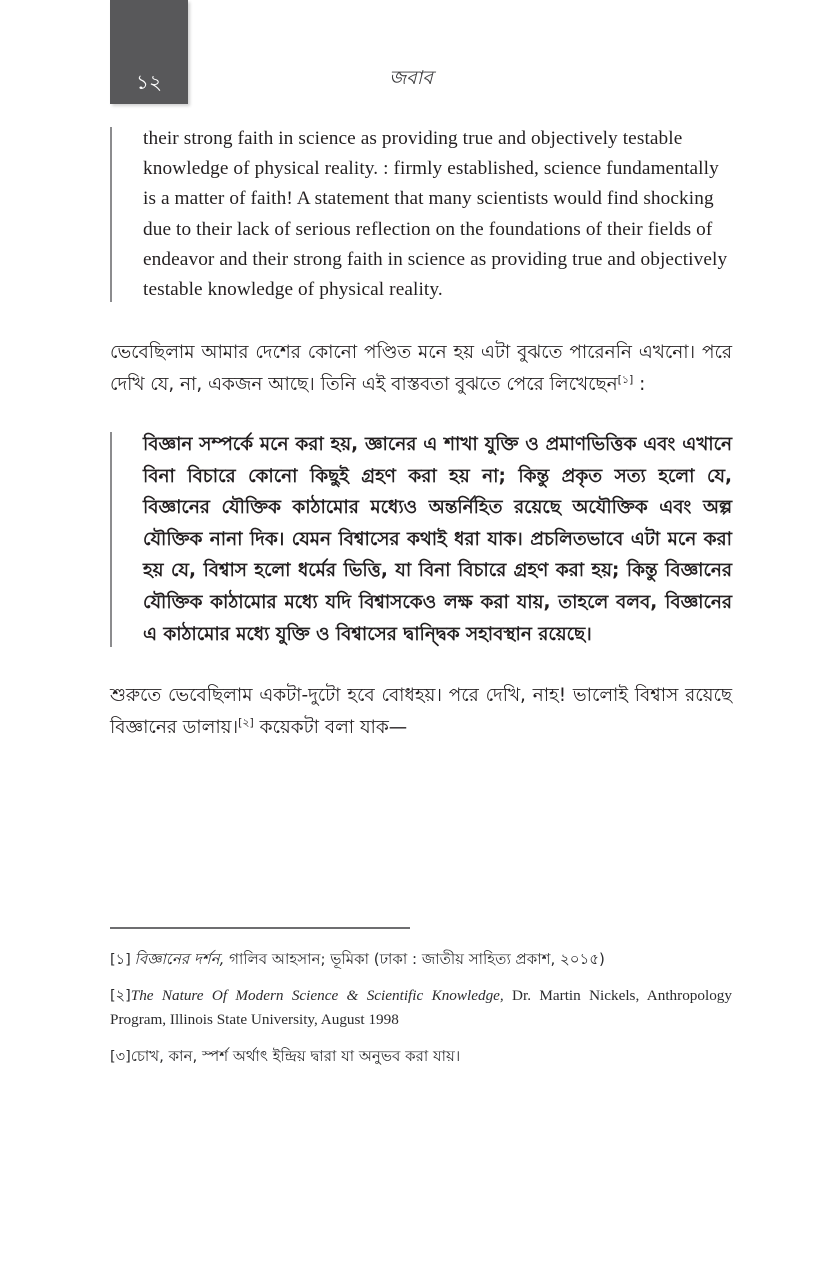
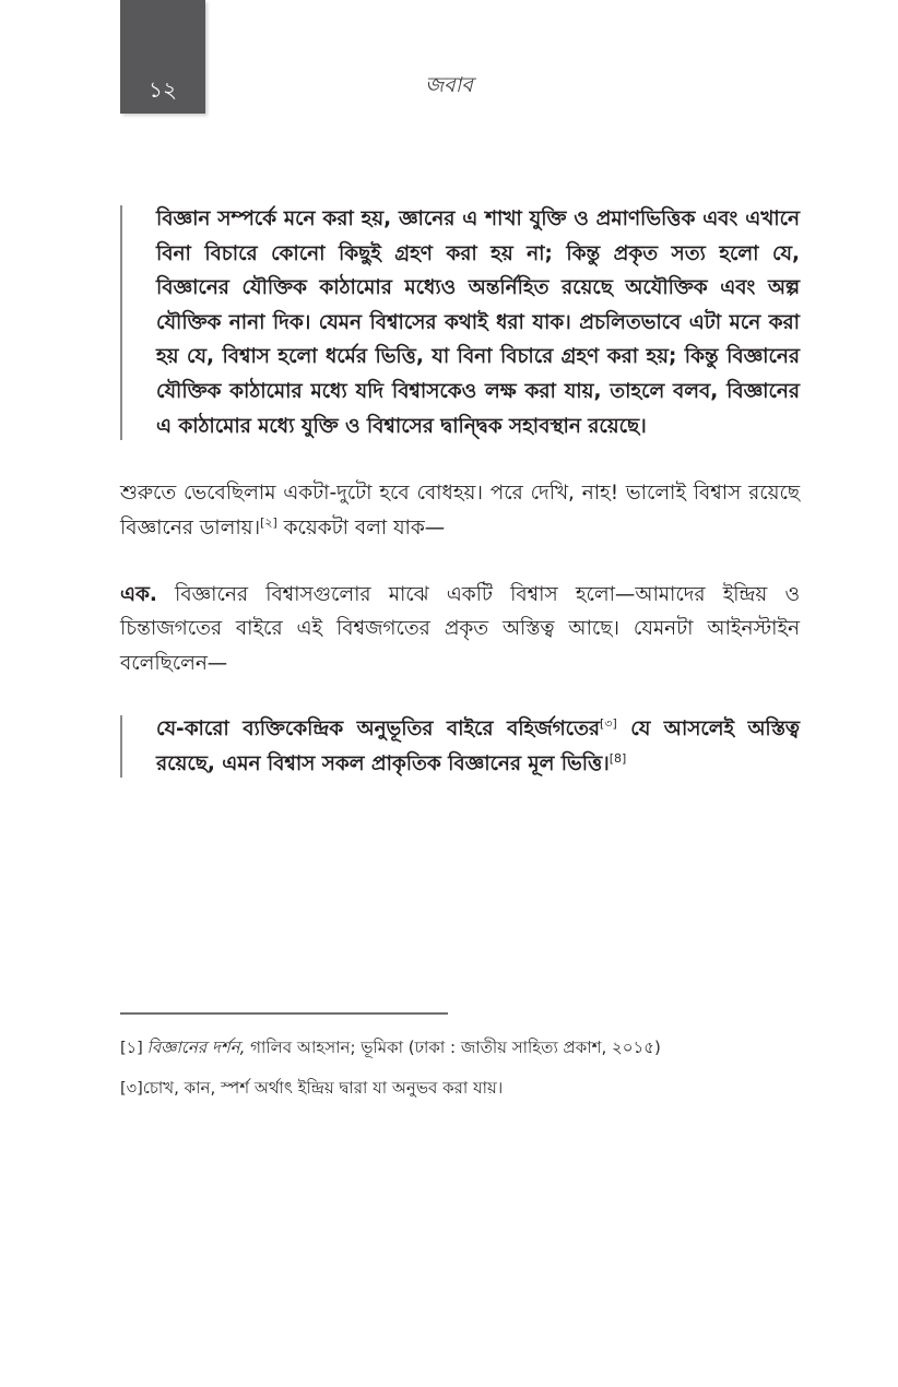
  ১২
  জবাব
- their strong faith in science as providing true and objectively testable knowledge of physical reality. : firmly established, science fundamentally is a matter of faith! A statement that many scientists would find shocking due to their lack of serious reflection on the foundations of their fields of endeavor and their strong faith in science as providing true and objectively testable knowledge of physical reality.
- ভেবেছিলাম আমার দেশের কোনো পণ্ডিত মনে হয় এটা বুঝতে পারেননি এখনো। পরে দেখি যে, না, একজন আছে। তিনি এই বাস্তবতা বুঝতে পেরে লিখেছেন[১] :
  বিজ্ঞান সম্পর্কে মনে করা হয়, জ্ঞানের এ শাখা যুক্তি ও প্রমাণভিত্তিক এবং এখানে বিনা বিচারে কোনো কিছুই গ্রহণ করা হয় না; কিন্তু প্রকৃত সত্য হলো যে, বিজ্ঞানের যৌক্তিক কাঠামোর মধ্যেও অন্তর্নিহিত রয়েছে অযৌক্তিক এবং অল্প যৌক্তিক নানা দিক। যেমন বিশ্বাসের কথাই ধরা যাক। প্রচলিতভাবে এটা মনে করা হয় যে, বিশ্বাস হলো ধর্মের ভিত্তি, যা বিনা বিচারে গ্রহণ করা হয়; কিন্তু বিজ্ঞানের যৌক্তিক কাঠামোর মধ্যে যদি বিশ্বাসকেও লক্ষ করা যায়, তাহলে বলব, বিজ্ঞানের এ কাঠামোর মধ্যে যুক্তি ও বিশ্বাসের দ্বান্দ্বিক সহাবস্থান রয়েছে।
  শুরুতে ভেবেছিলাম একটা-দুটো হবে বোধহয়। পরে দেখি, নাহ! ভালোই বিশ্বাস রয়েছে বিজ্ঞানের ডালায়।[২] কয়েকটা বলা যাক—
+ এক. বিজ্ঞানের বিশ্বাসগুলোর মাঝে একটি বিশ্বাস হলো—আমাদের ইন্দ্রিয় ও চিন্তাজগতের বাইরে এই বিশ্বজগতের প্রকৃত অস্তিত্ব আছে। যেমনটা আইনস্টাইন বলেছিলেন—
+ যে-কারো ব্যক্তিকেন্দ্রিক অনুভূতির বাইরে বহির্জগতের[৩] যে আসলেই অস্তিত্ব রয়েছে, এমন বিশ্বাস সকল প্রাকৃতিক বিজ্ঞানের মূল ভিত্তি।[8]
  [১] বিজ্ঞানের দর্শন, গালিব আহসান; ভূমিকা (ঢাকা : জাতীয় সাহিত্য প্রকাশ, ২০১৫)
- [২]The Nature Of Modern Science & Scientific Knowledge, Dr. Martin Nickels, Anthropology Program, Illinois State University, August 1998
  [৩]চোখ, কান, স্পর্শ অর্থাৎ ইন্দ্রিয় দ্বারা যা অনুভব করা যায়।
